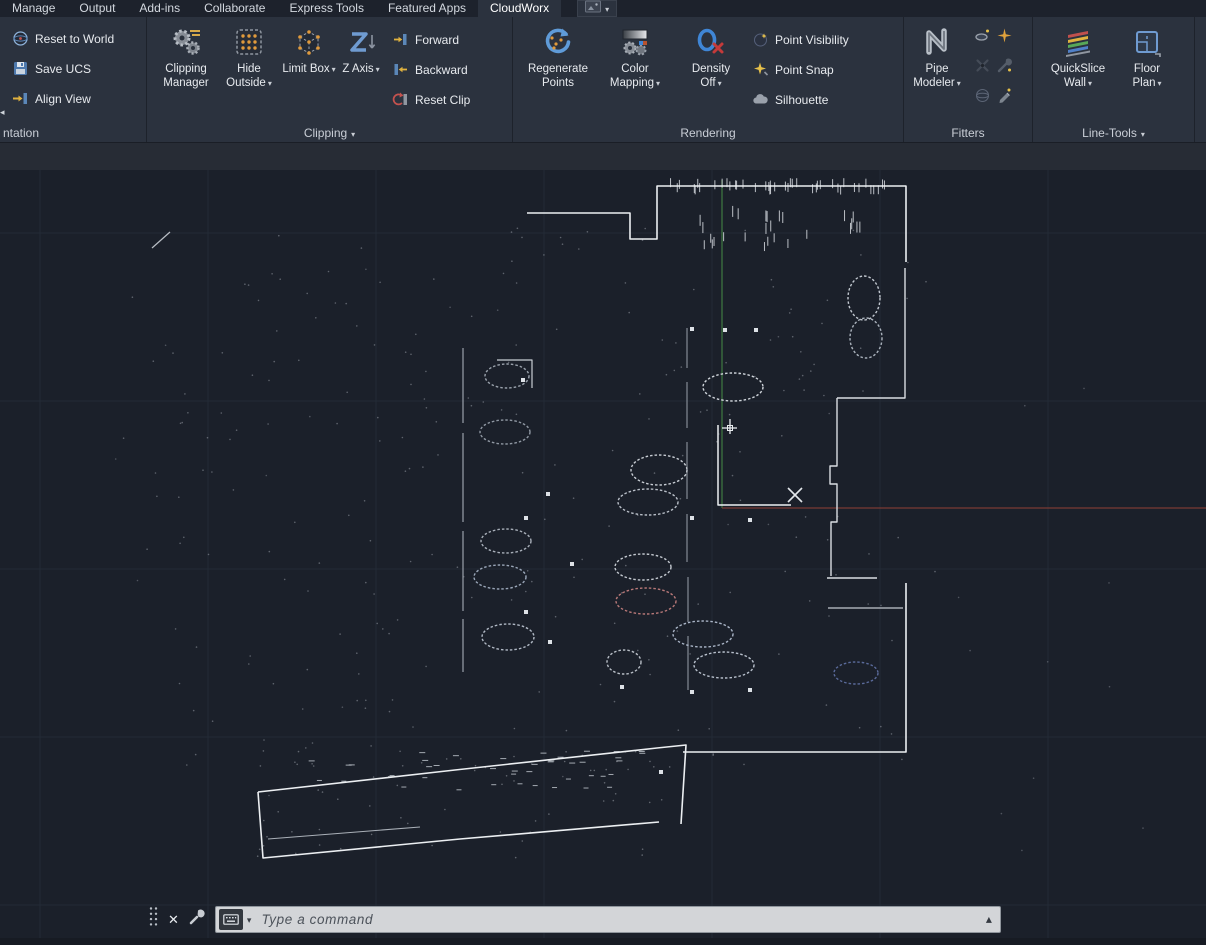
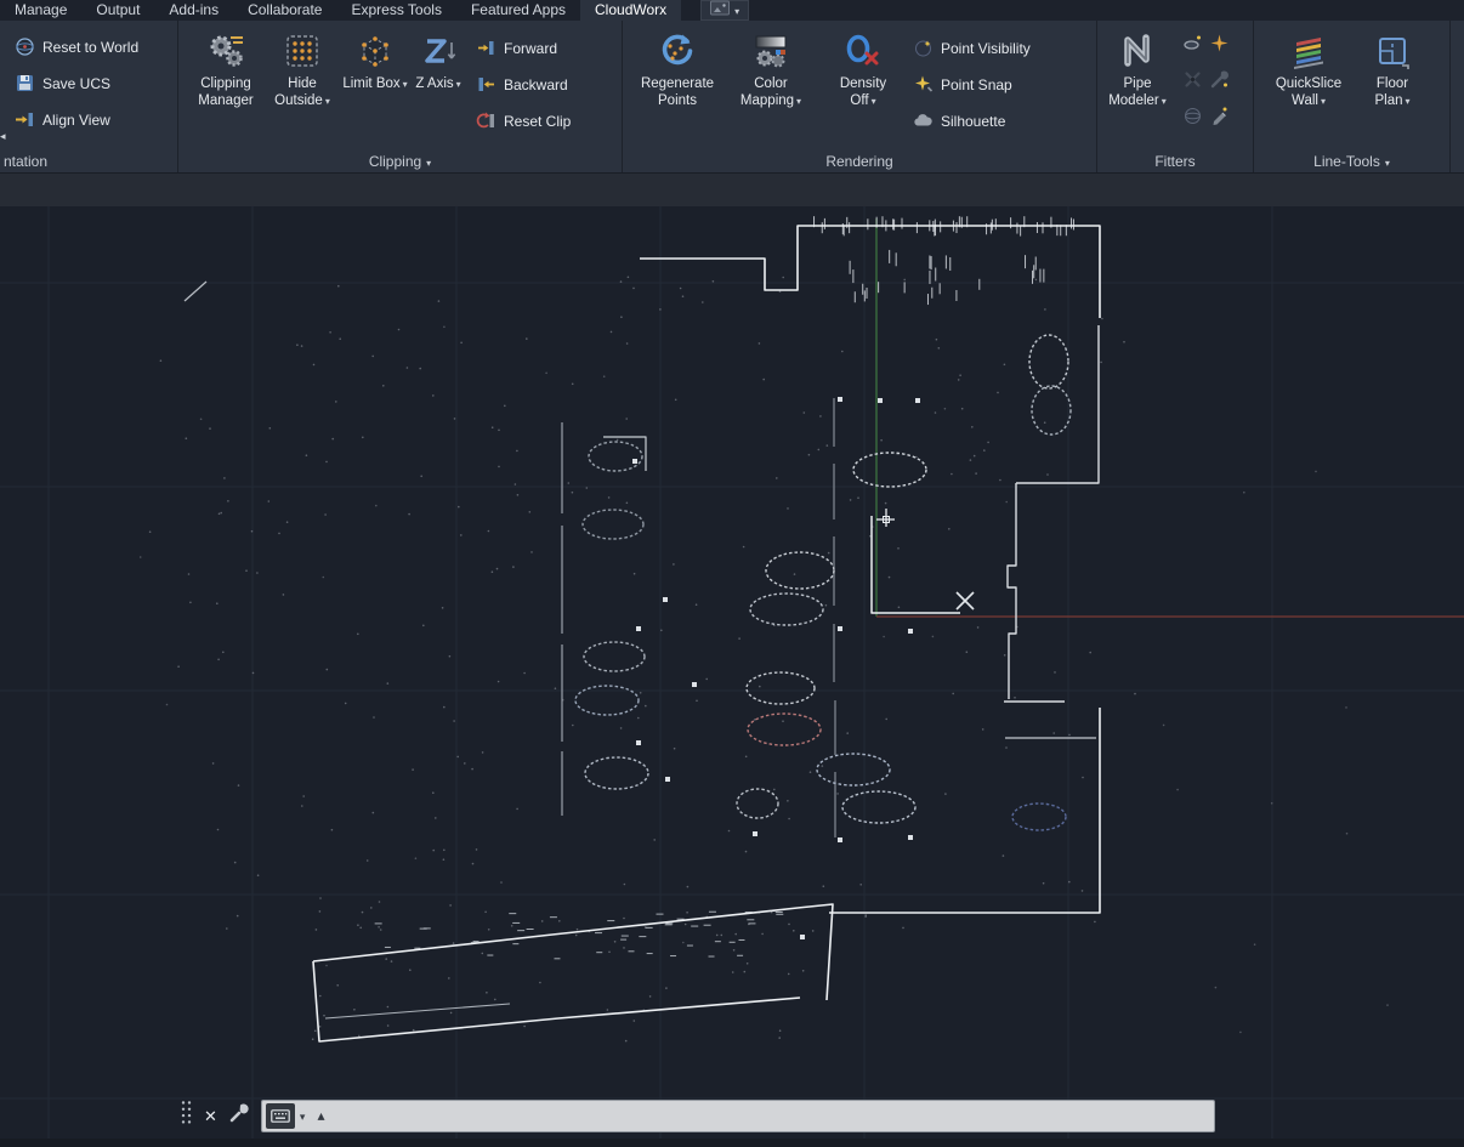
  Manage
  Output
  Add-ins
  Collaborate
  Express Tools
  Featured Apps
  CloudWorx
  ◂
  Reset to World
  Save UCS
  Align View
  ntation
  Clipping Manager
  Hide Outside
  Limit Box
  Z Axis
  Forward
  Backward
  Reset Clip
  Clipping
  Regenerate Points
  Color Mapping
  Density Off
  Point Visibility
  Point Snap
  Silhouette
  Rendering
  Pipe Modeler
  Fitters
  QuickSlice Wall
  Floor Plan
  Line-Tools
- Type a command
